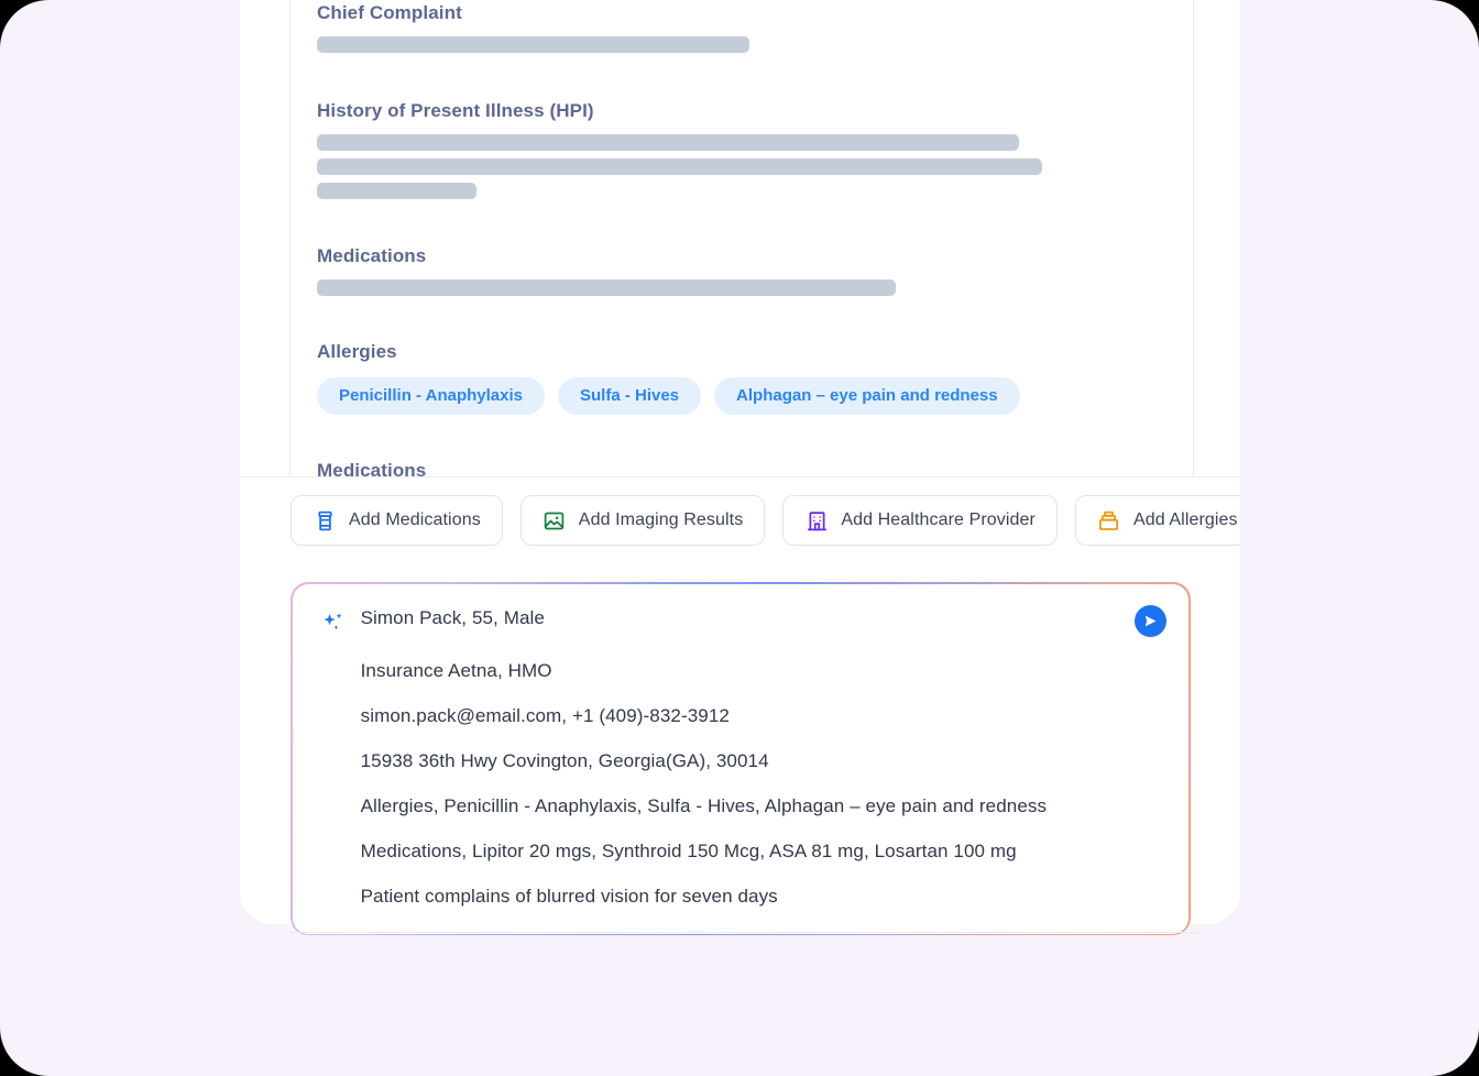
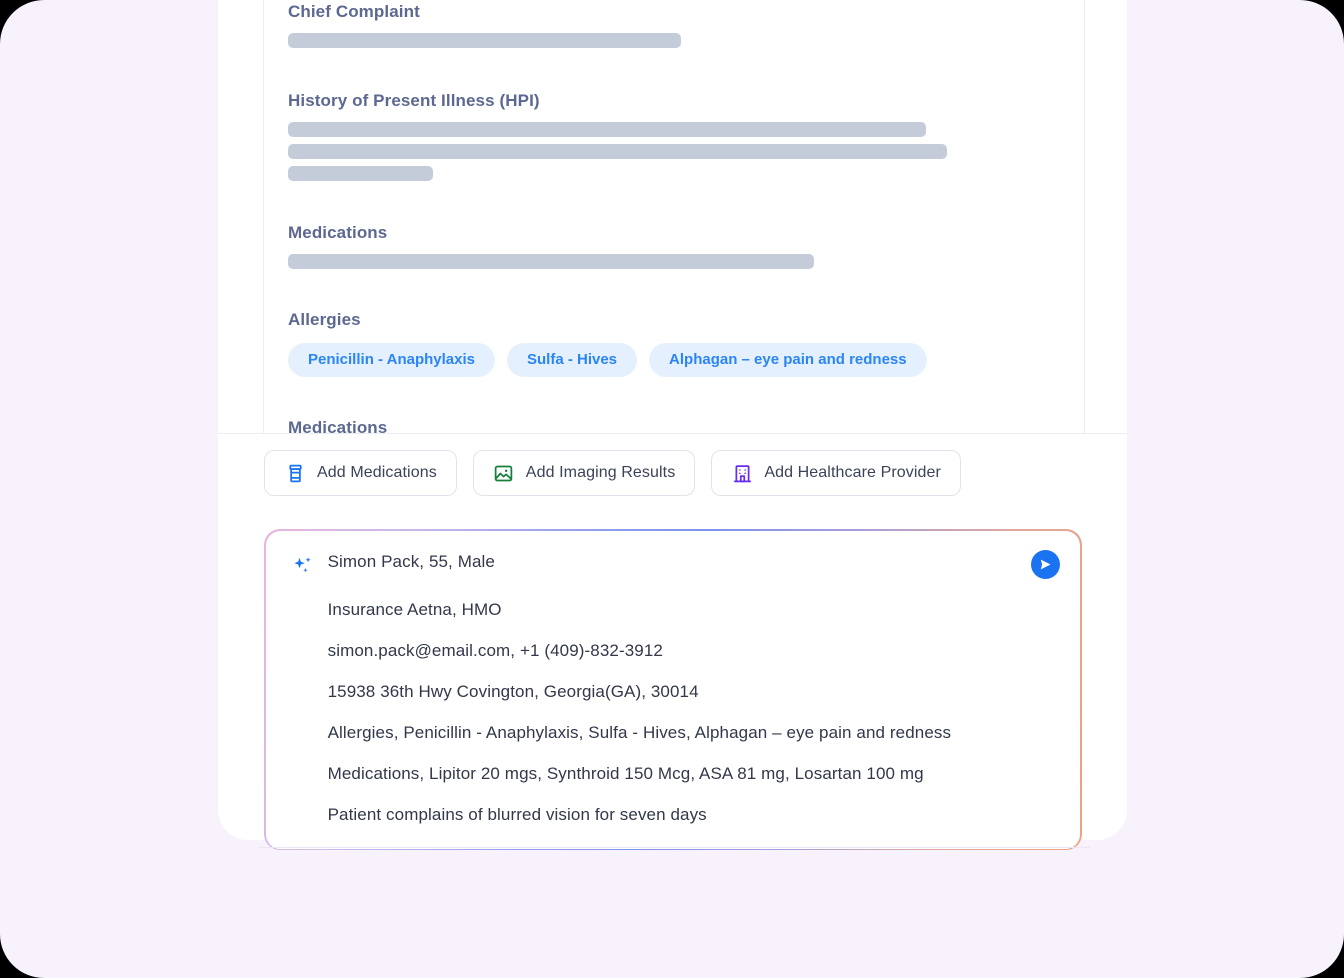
  Chief Complaint
  History of Present Illness (HPI)
  Medications
  Allergies
  Penicillin - Anaphylaxis
  Sulfa - Hives
  Alphagan – eye pain and redness
  Medications
  Add Medications
  Add Imaging Results
  Add Healthcare Provider
- Add Allergies
  Simon Pack, 55, Male
  Insurance Aetna, HMO
  simon.pack@email.com, +1 (409)-832-3912
  15938 36th Hwy Covington, Georgia(GA), 30014
  Allergies, Penicillin - Anaphylaxis, Sulfa - Hives, Alphagan – eye pain and redness
  Medications, Lipitor 20 mgs, Synthroid 150 Mcg, ASA 81 mg, Losartan 100 mg
  Patient complains of blurred vision for seven days
